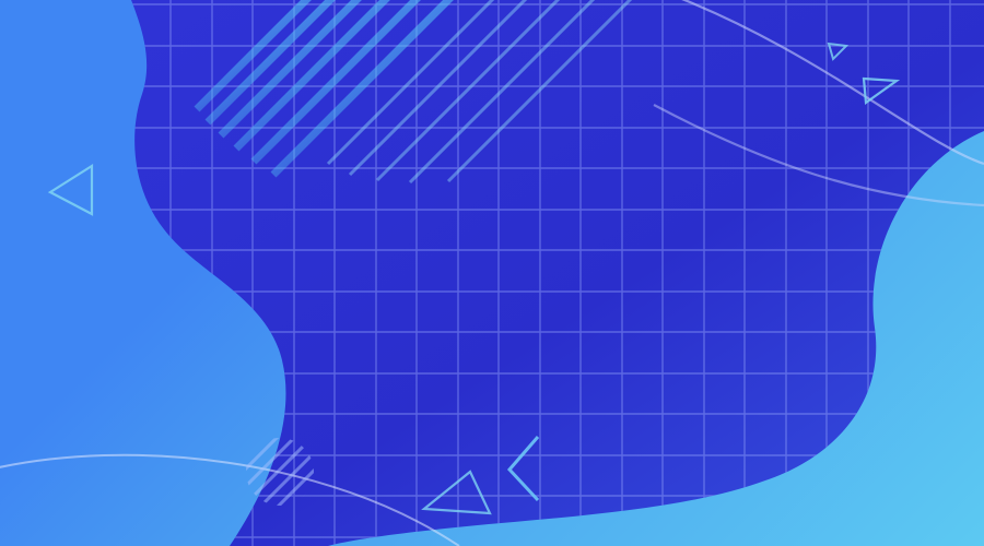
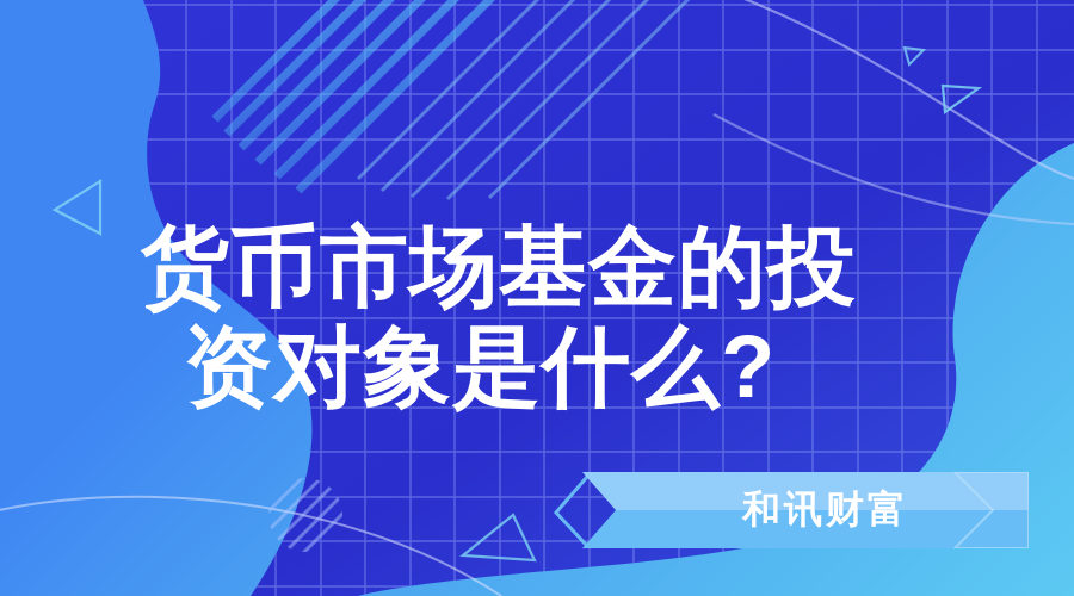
+ 货币市场基金的投
+ 资对象是什么?
+ 和讯财富
